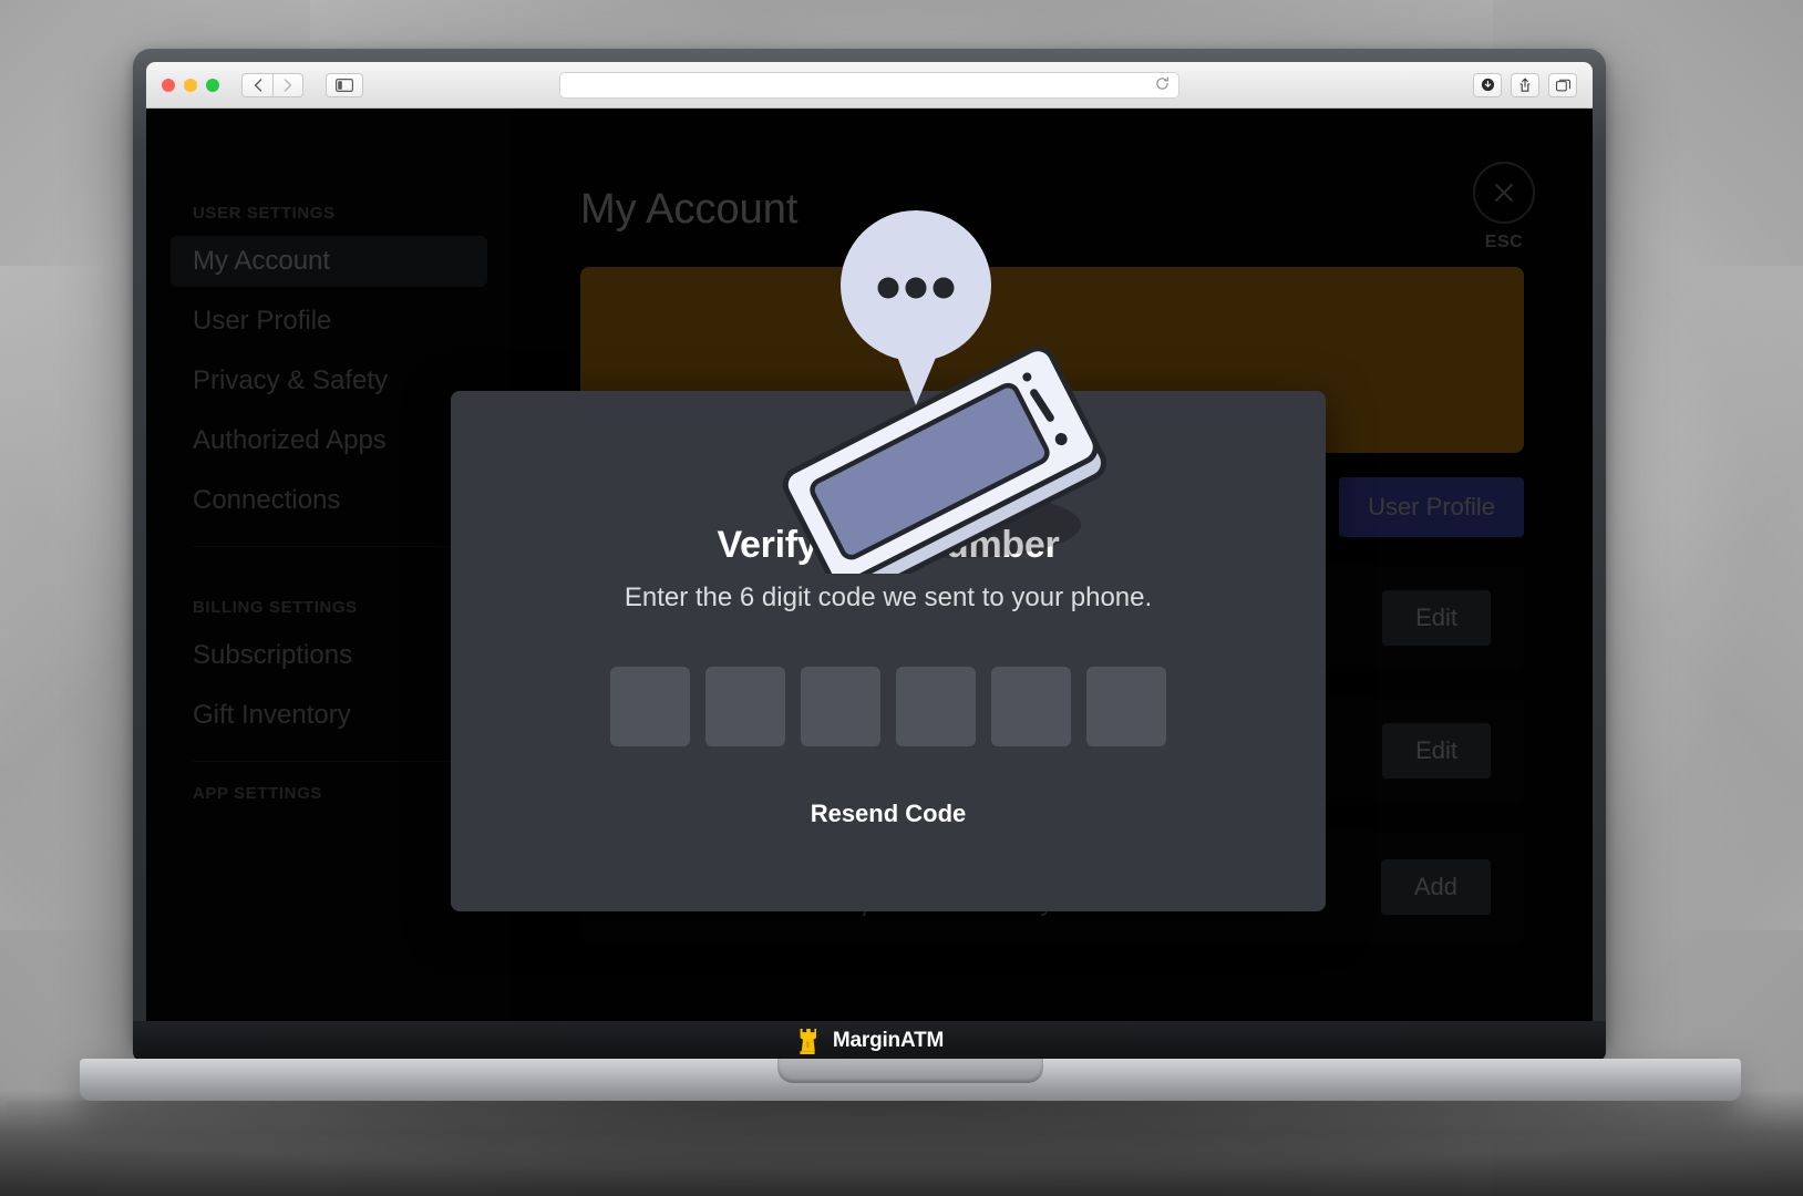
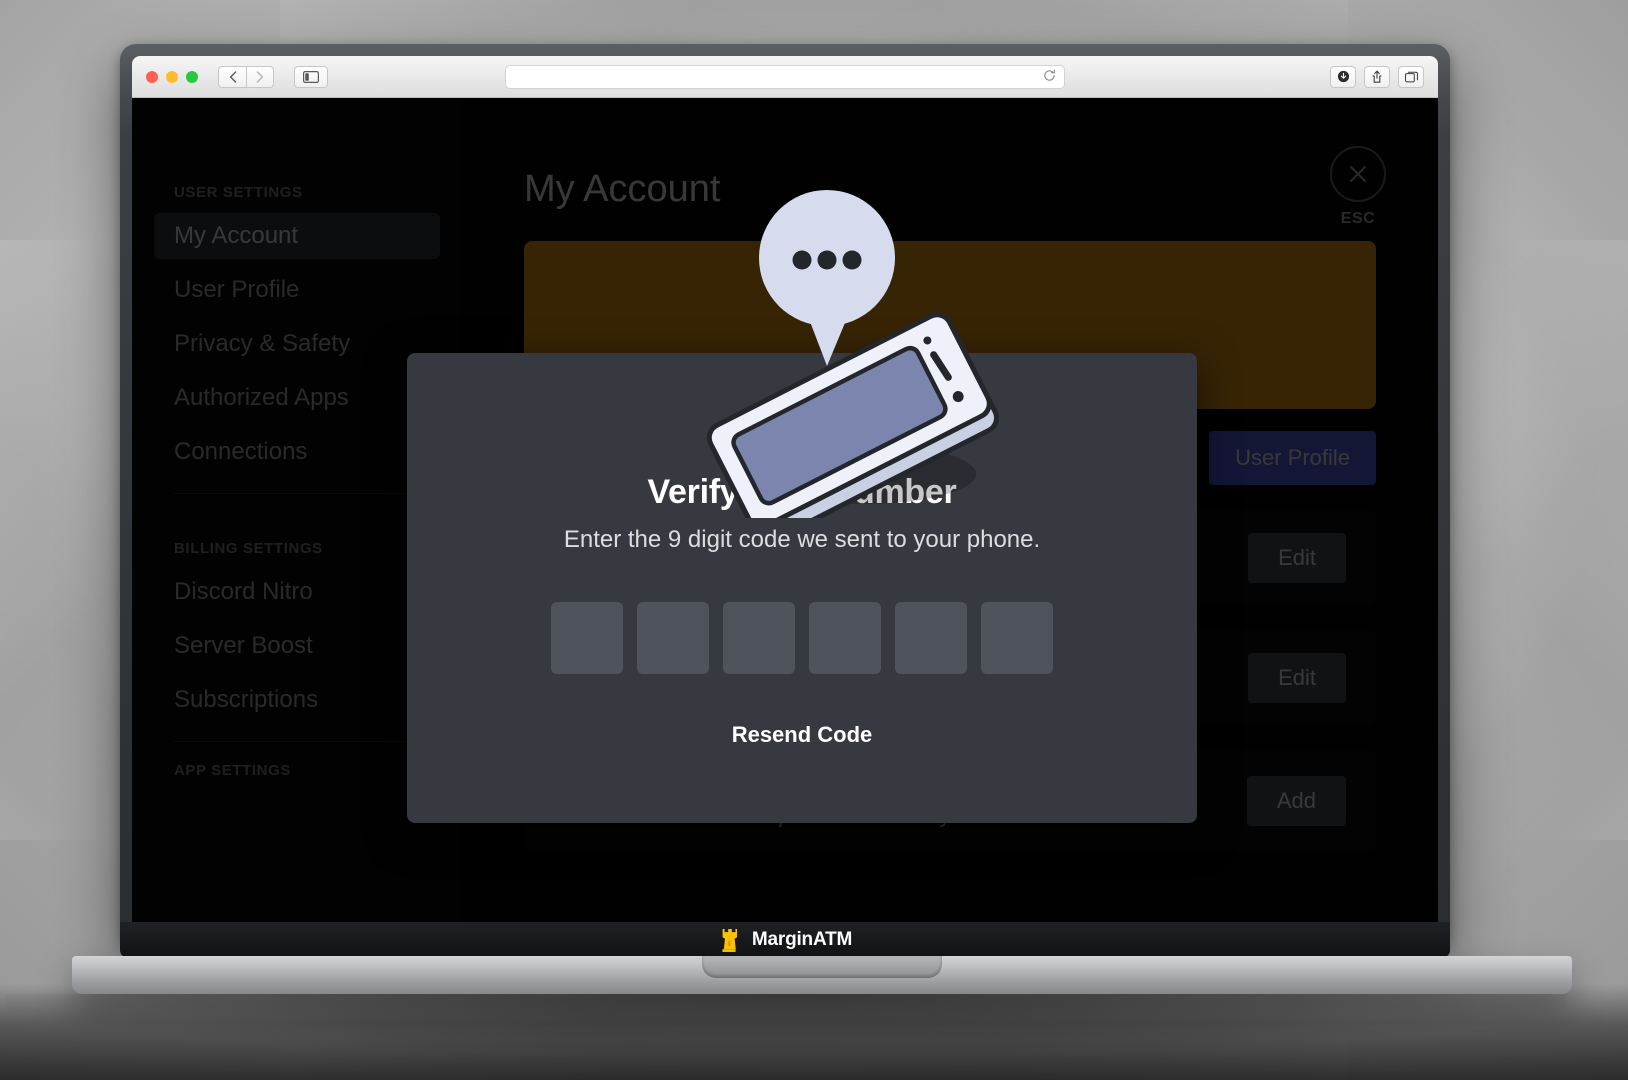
  USER SETTINGS
  My Account
  User Profile
  Privacy & Safety
  Authorized Apps
  Connections
  BILLING SETTINGS
+ Discord Nitro
+ Server Boost
  Subscriptions
- Gift Inventory
  APP SETTINGS
  My Account
  User Profile
  Edit
  Edit
  Add
  ESC
- Enter the 6 digit code we sent to your phone.
+ Enter the 9 digit code we sent to your phone.
  Resend Code
  MarginATM
